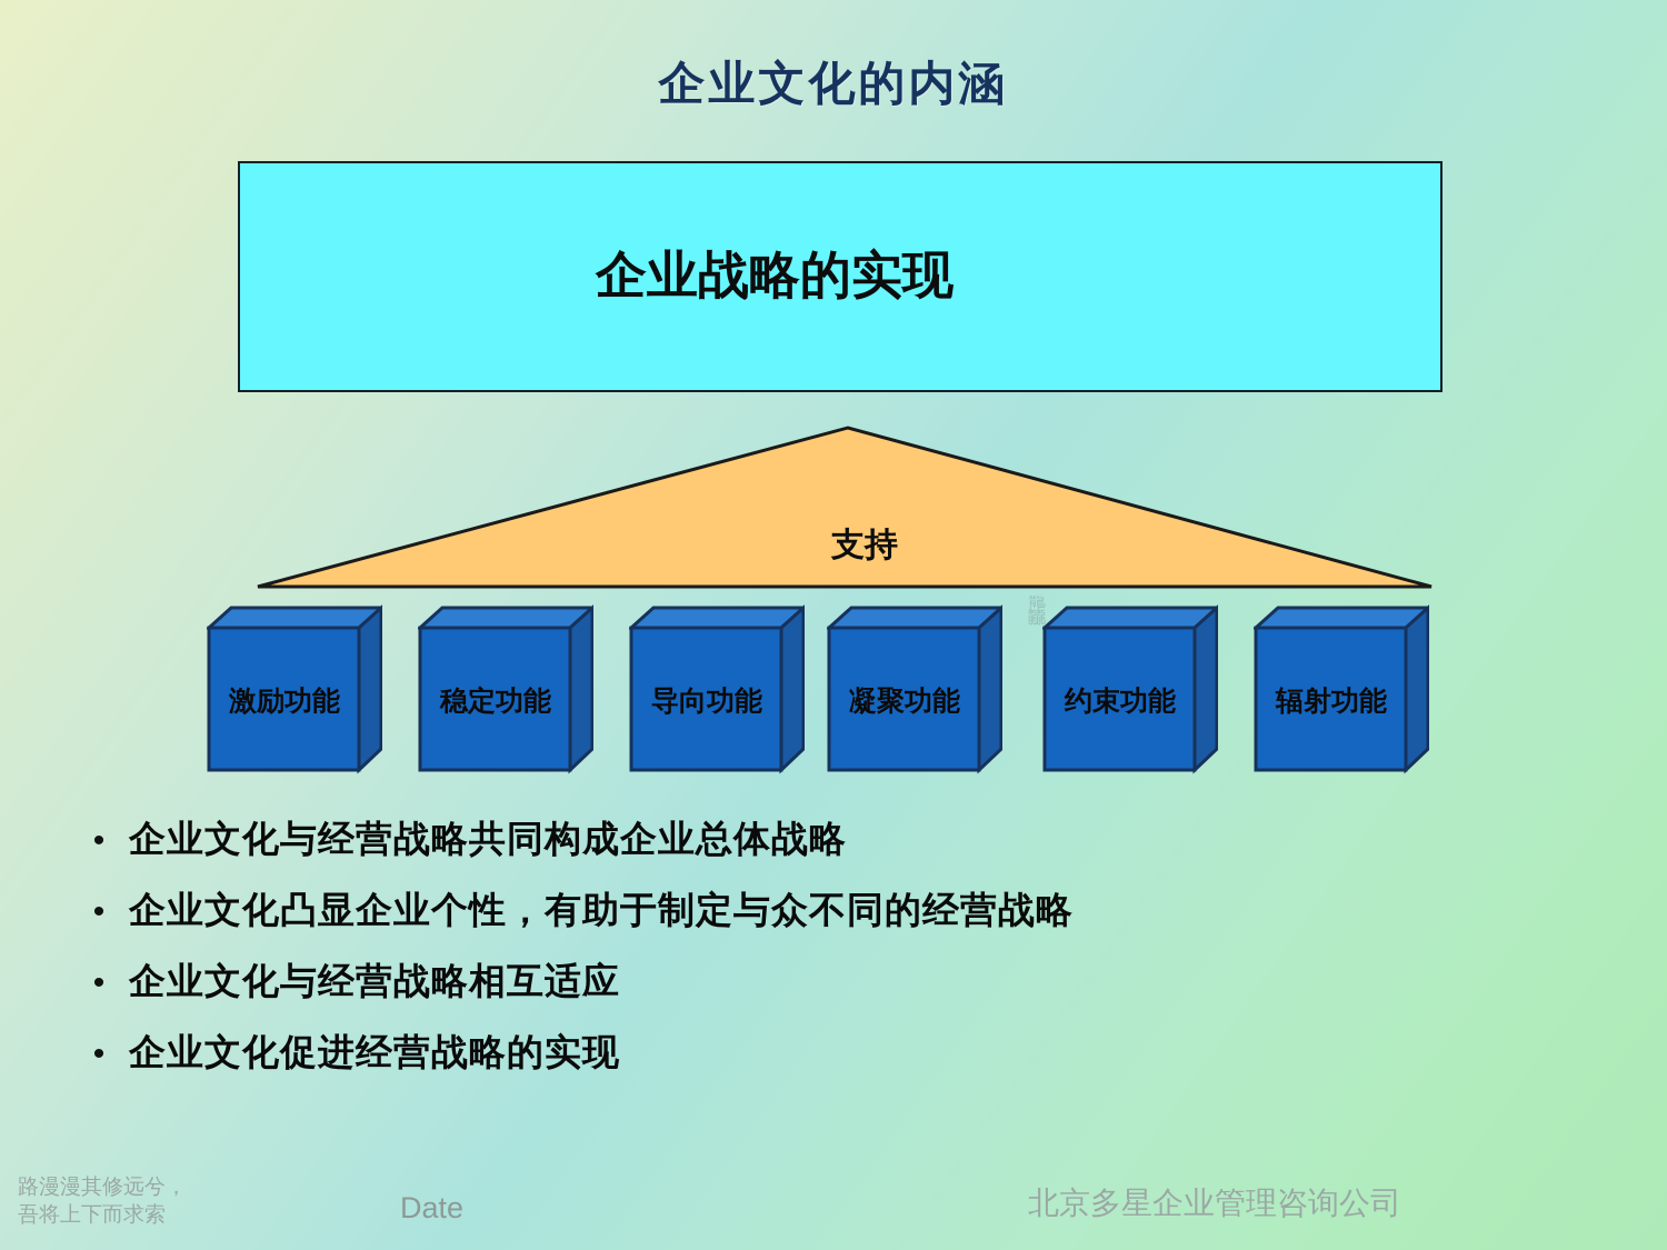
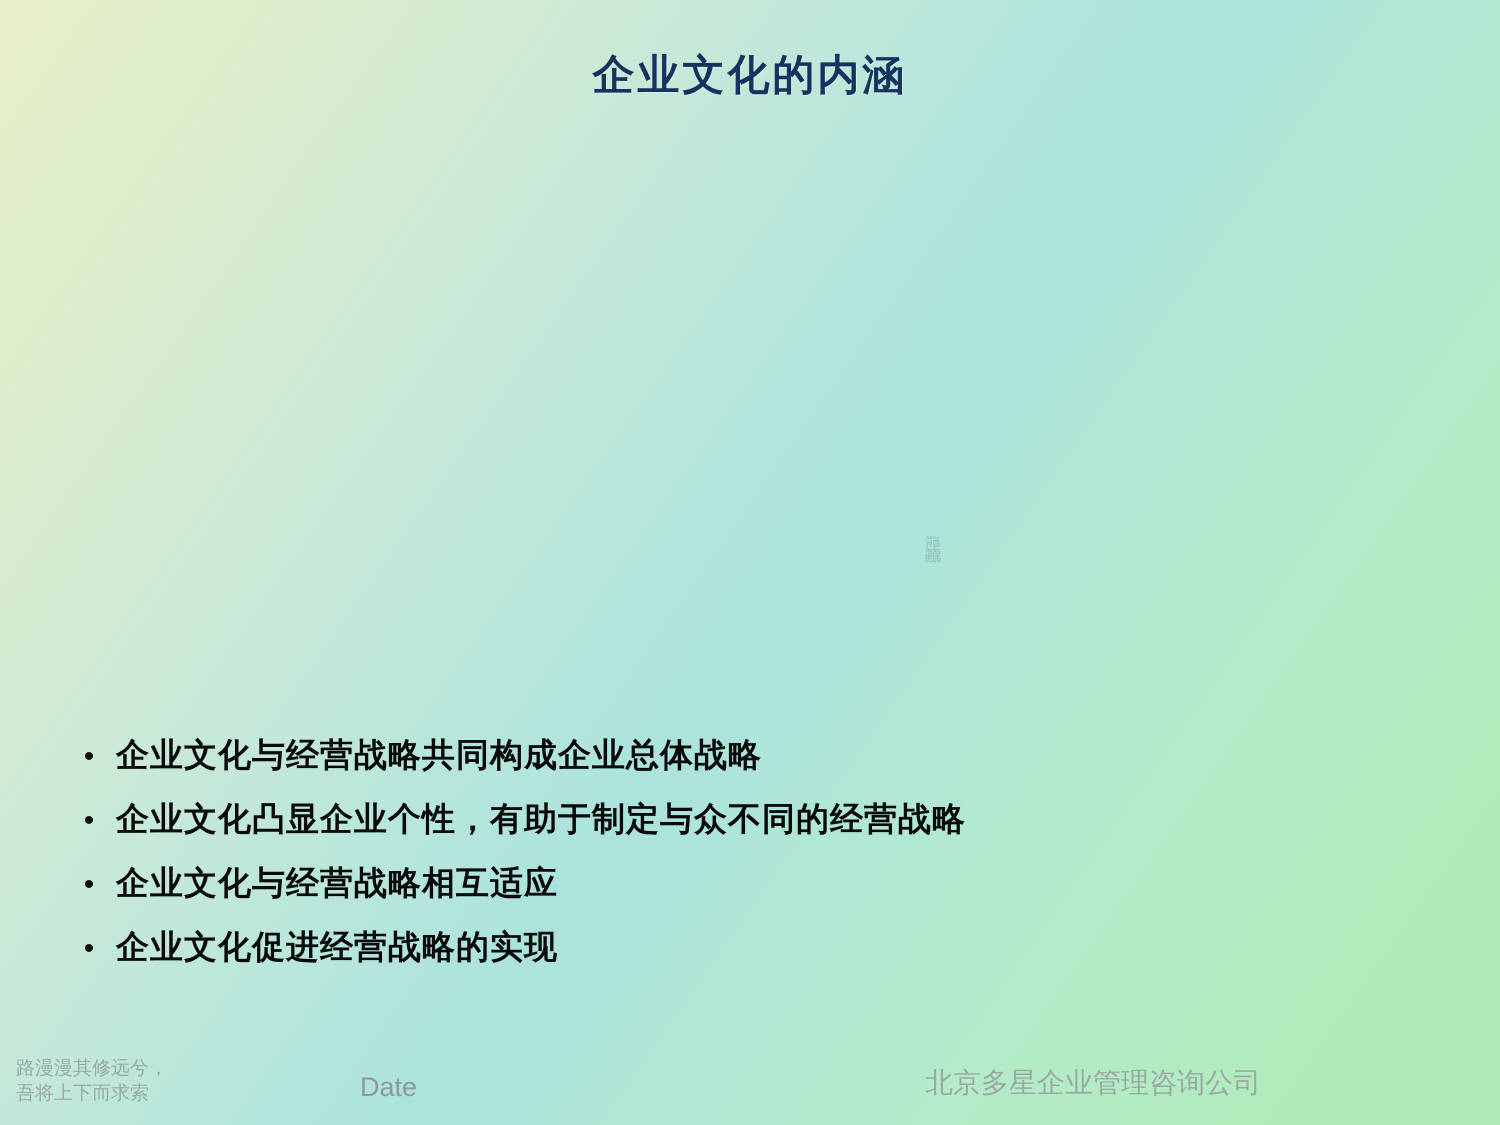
  企业文化的内涵
- 企业战略的实现
- 支持
- 激励功能
- 稳定功能
- 导向功能
- 凝聚功能
- 约束功能
- 辐射功能
  龘
  •
  企业文化与经营战略共同构成企业总体战略
  •
  企业文化凸显企业个性，有助于制定与众不同的经营战略
  •
  企业文化与经营战略相互适应
  •
  企业文化促进经营战略的实现
  路漫漫其修远兮，
  吾将上下而求索
  Date
  北京多星企业管理咨询公司
